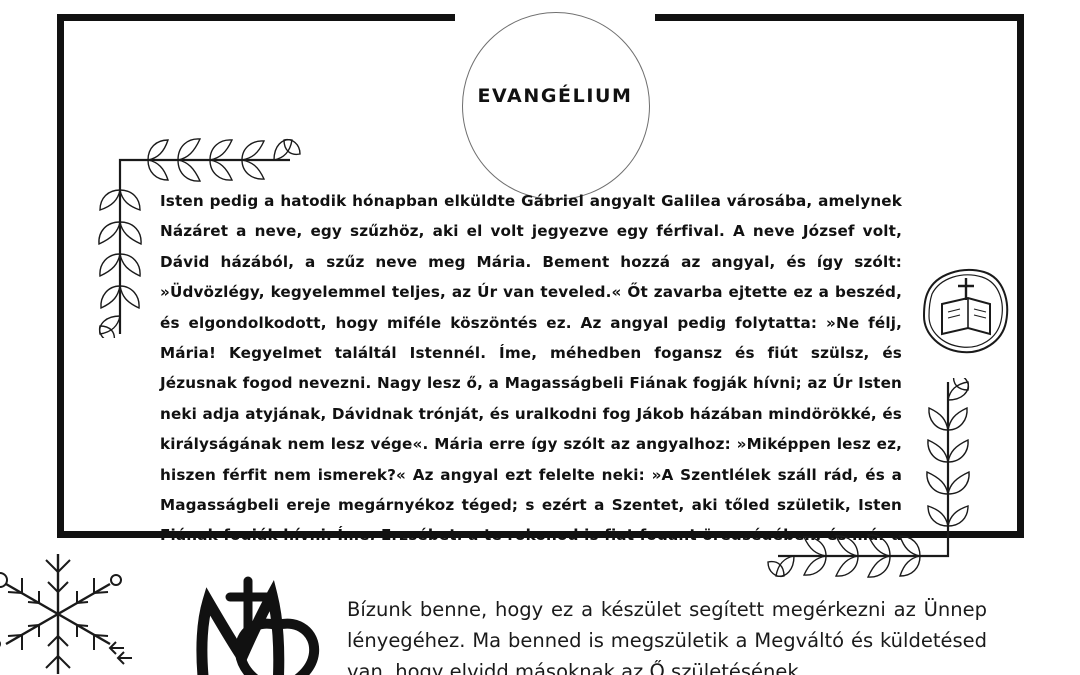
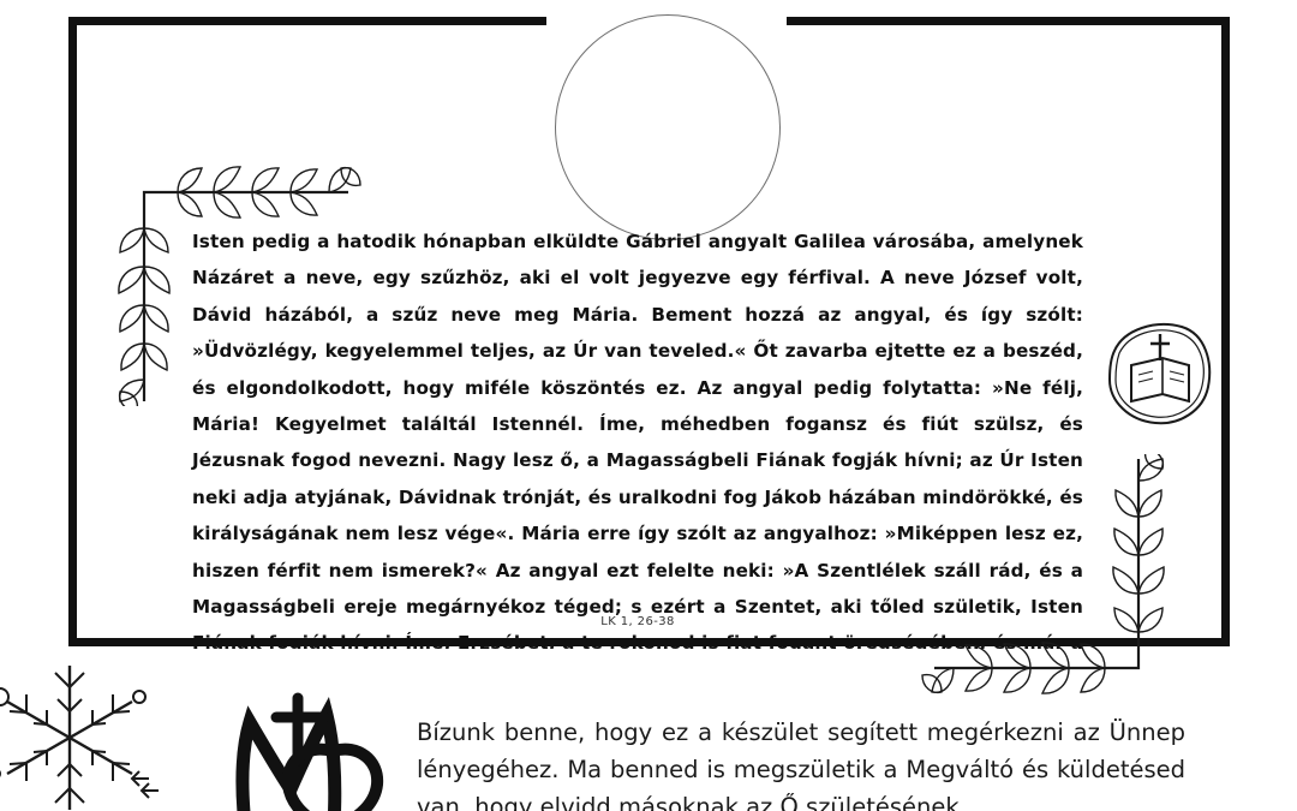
- EVANGÉLIUM
  Isten pedig a hatodik hónapban elküldte Gábriel angyalt Galilea városába, amelynek Názáret a neve, egy szűzhöz, aki el volt jegyezve egy férfival. A neve József volt, Dávid házából, a szűz neve meg Mária. Bement hozzá az angyal, és így szólt: »Üdvözlégy, kegyelemmel teljes, az Úr van teveled.« Őt zavarba ejtette ez a beszéd, és elgondolkodott, hogy miféle köszöntés ez. Az angyal pedig folytatta: »Ne félj, Mária! Kegyelmet találtál Istennél. Íme, méhedben fogansz és fiút szülsz, és Jézusnak fogod nevezni. Nagy lesz ő, a Magasságbeli Fiának fogják hívni; az Úr Isten neki adja atyjának, Dávidnak trónját, és uralkodni fog Jákob házában mindörökké, és királyságának nem lesz vége«. Mária erre így szólt az angyalhoz: »Miképpen lesz ez, hiszen férfit nem ismerek?« Az angyal ezt felelte neki: »A Szentlélek száll rád, és a Magasságbeli ereje megárnyékoz téged; s ezért a Szentet, aki tőled születik, Isten Fiának fogják hívni. Íme, Erzsébet, a te rokonod is fiat fogant öregségében, és mr a
+ LK 1, 26-38
  Bízunk benne, hogy ez a készület segített megérkezni az Ünnep lényegéhez. Ma benned is megszületik a Megváltó és küldetésed van, hogy elvidd másoknak az Ő születésének
